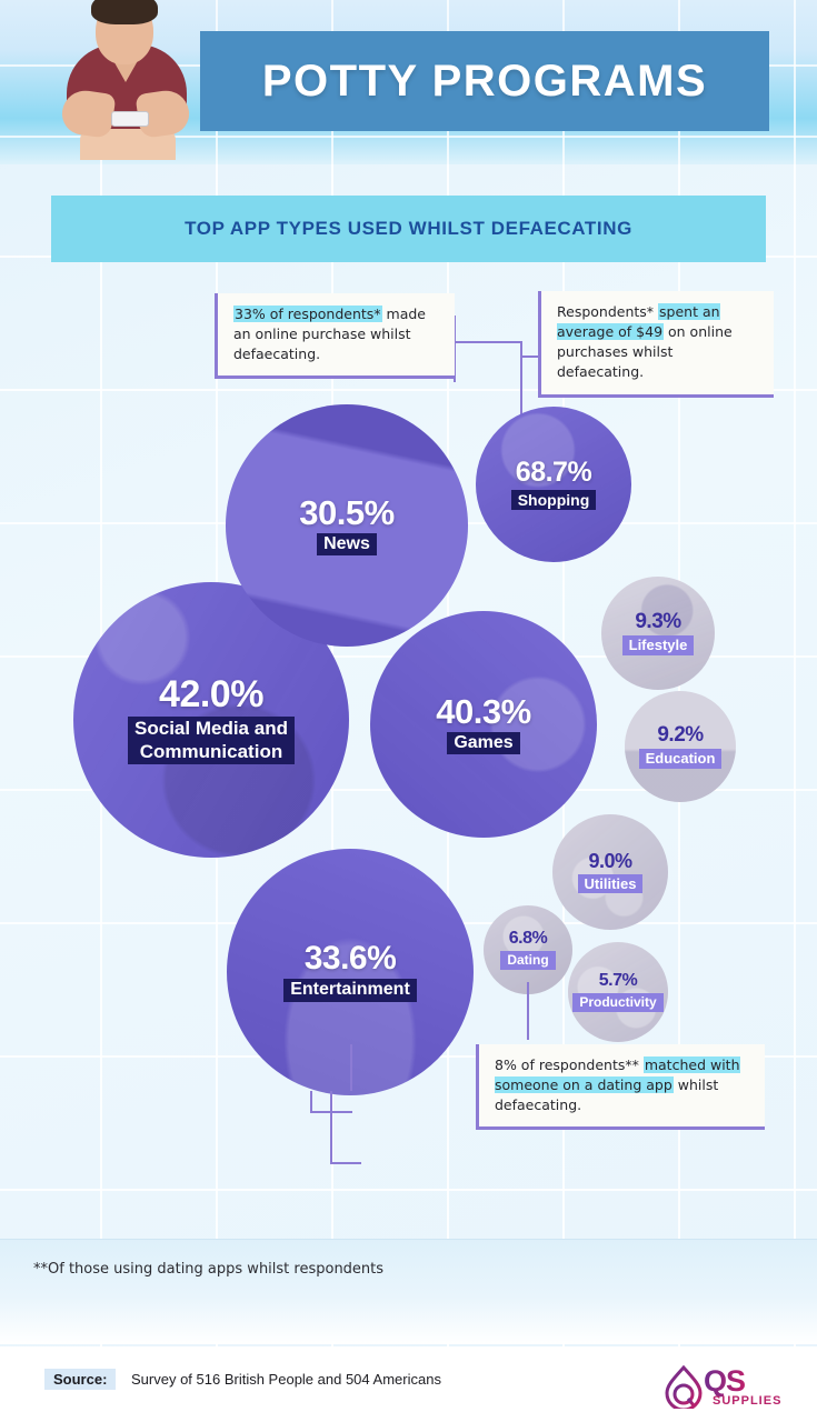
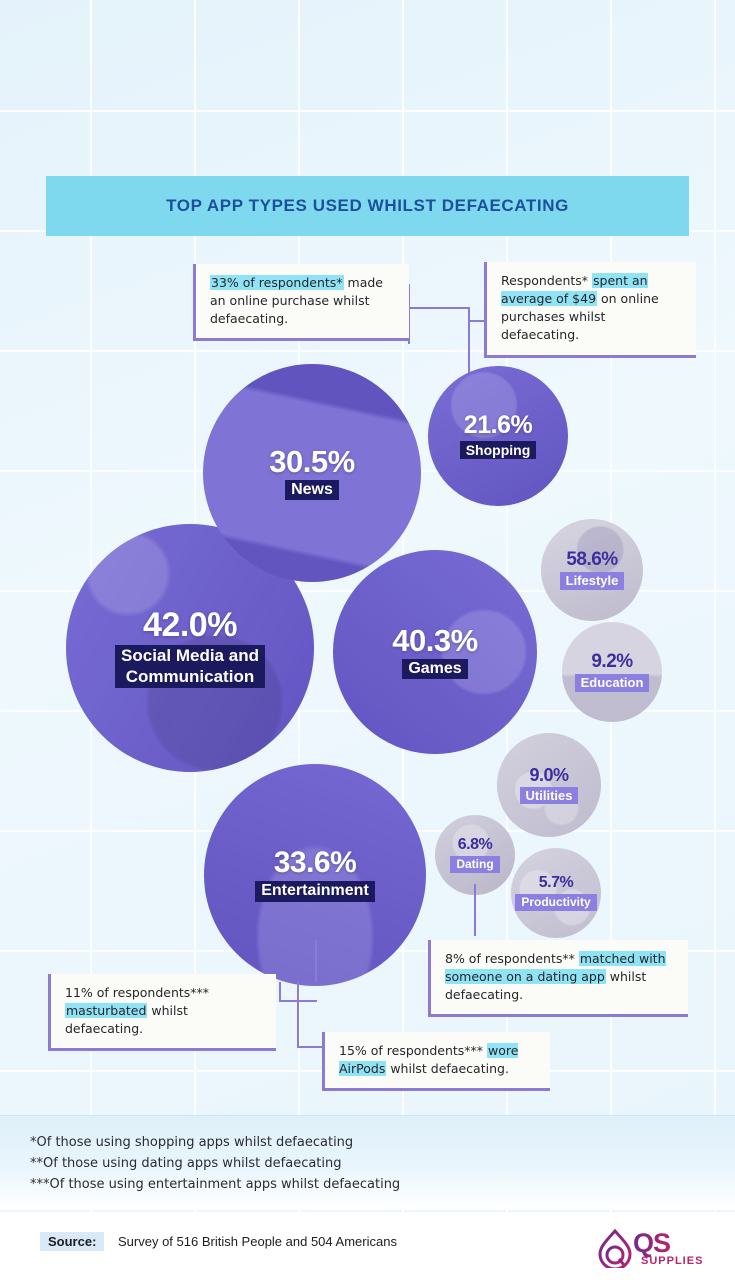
- POTTY PROGRAMS
  TOP APP TYPES USED WHILST DEFAECATING
  33% of respondents* made an online purchase whilst defaecating.
  Respondents* spent an average of $49 on online purchases whilst defaecating.
  42.0%
  Social Media and
  Communication
  40.3%
  Games
  33.6%
  Entertainment
  30.5%
  News
- 68.7%
+ 21.6%
  Shopping
- 9.3%
+ 58.6%
  Lifestyle
  9.2%
  Education
  9.0%
  Utilities
  6.8%
  Dating
  5.7%
  Productivity
  8% of respondents** matched with someone on a dating app whilst defaecating.
+ 11% of respondents*** masturbated whilst defaecating.
+ 15% of respondents*** wore AirPods whilst defaecating.
+ *Of those using shopping apps whilst defaecating
- **Of those using dating apps whilst respondents
+ **Of those using dating apps whilst defaecating
+ ***Of those using entertainment apps whilst defaecating
  Source:
  Survey of 516 British People and 504 Americans
  QS
  SUPPLIES
